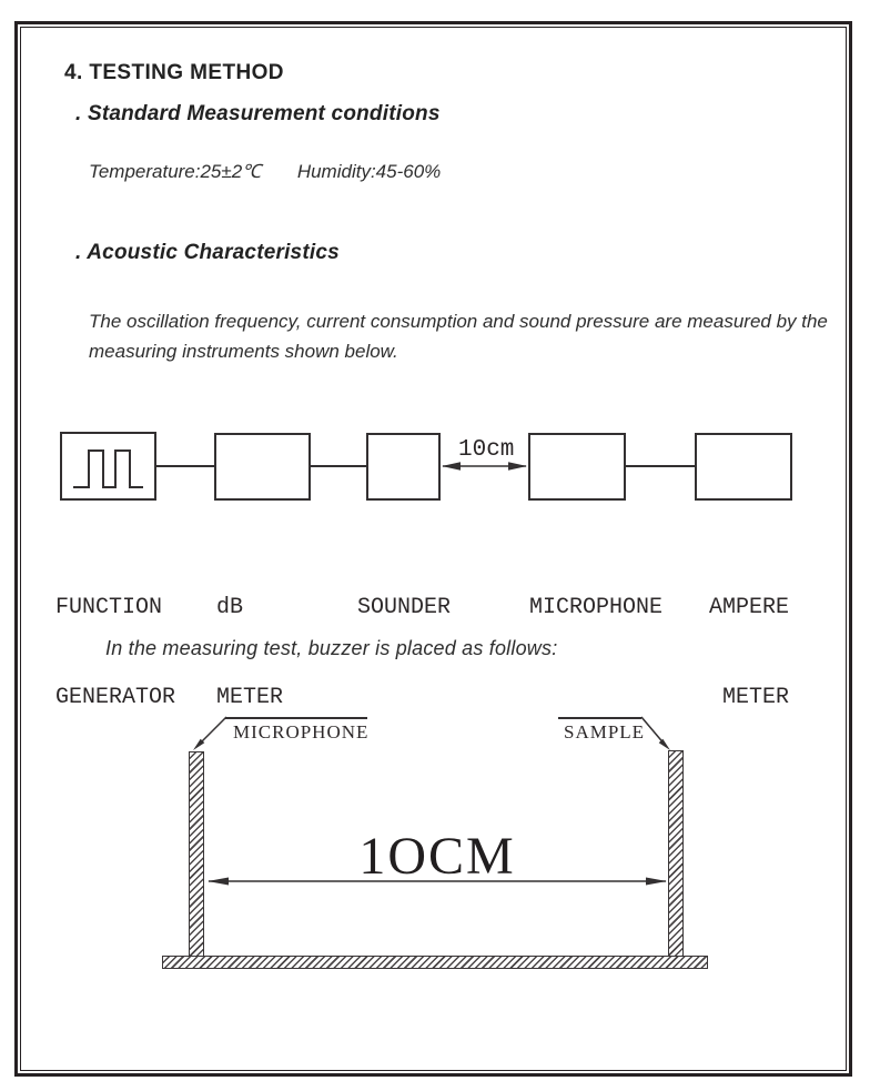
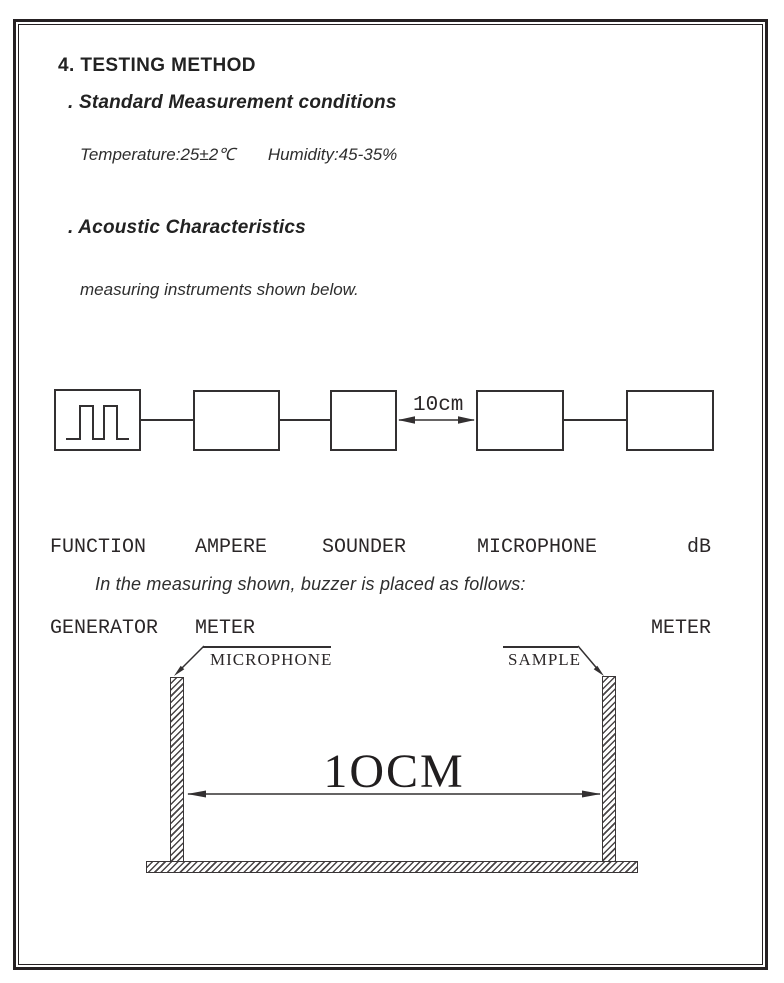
  4. TESTING METHOD
  . Standard Measurement conditions
- Temperature:25±2℃ Humidity:45-60%
+ Temperature:25±2℃ Humidity:45-35%
  . Acoustic Characteristics
- The oscillation frequency, current consumption and sound pressure are measured by the
  measuring instruments shown below.
  10cm
  FUNCTION
  GENERATOR
- dB
+ AMPERE
  METER
  SOUNDER
  MICROPHONE
- AMPERE
+ dB
  METER
- In the measuring test, buzzer is placed as follows:
+ In the measuring shown, buzzer is placed as follows:
  MICROPHONE
  SAMPLE
  1OCM
